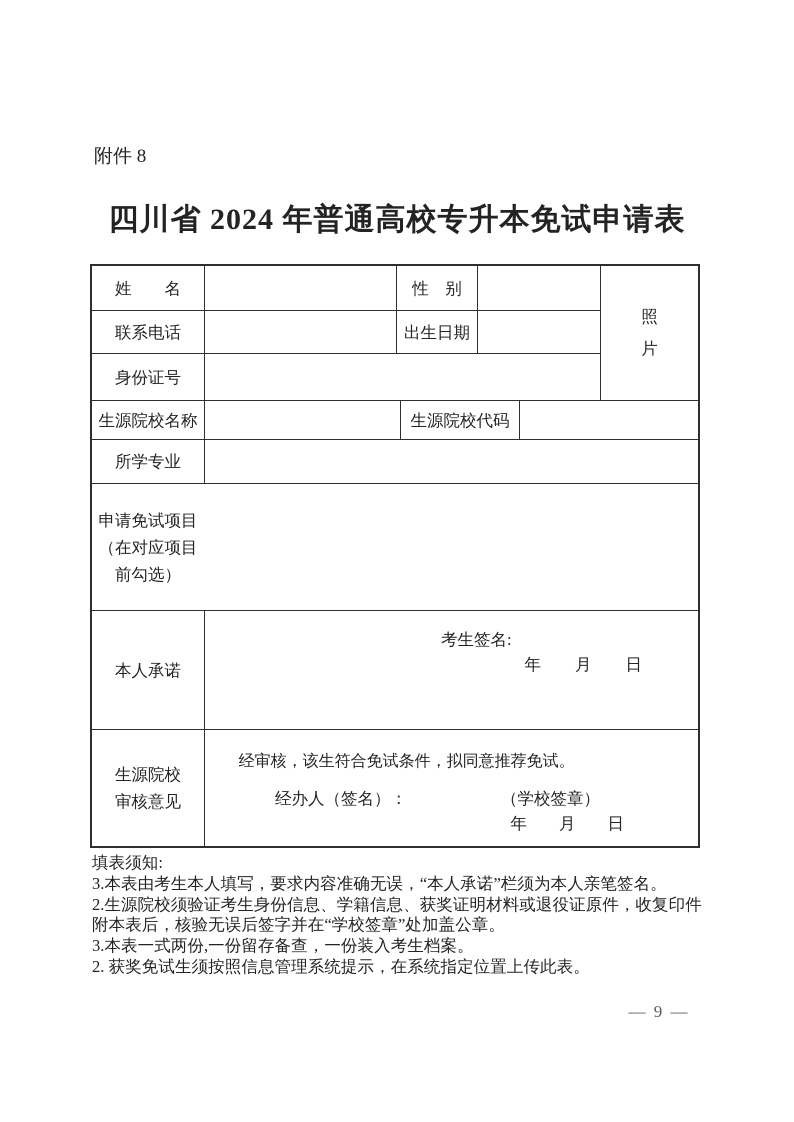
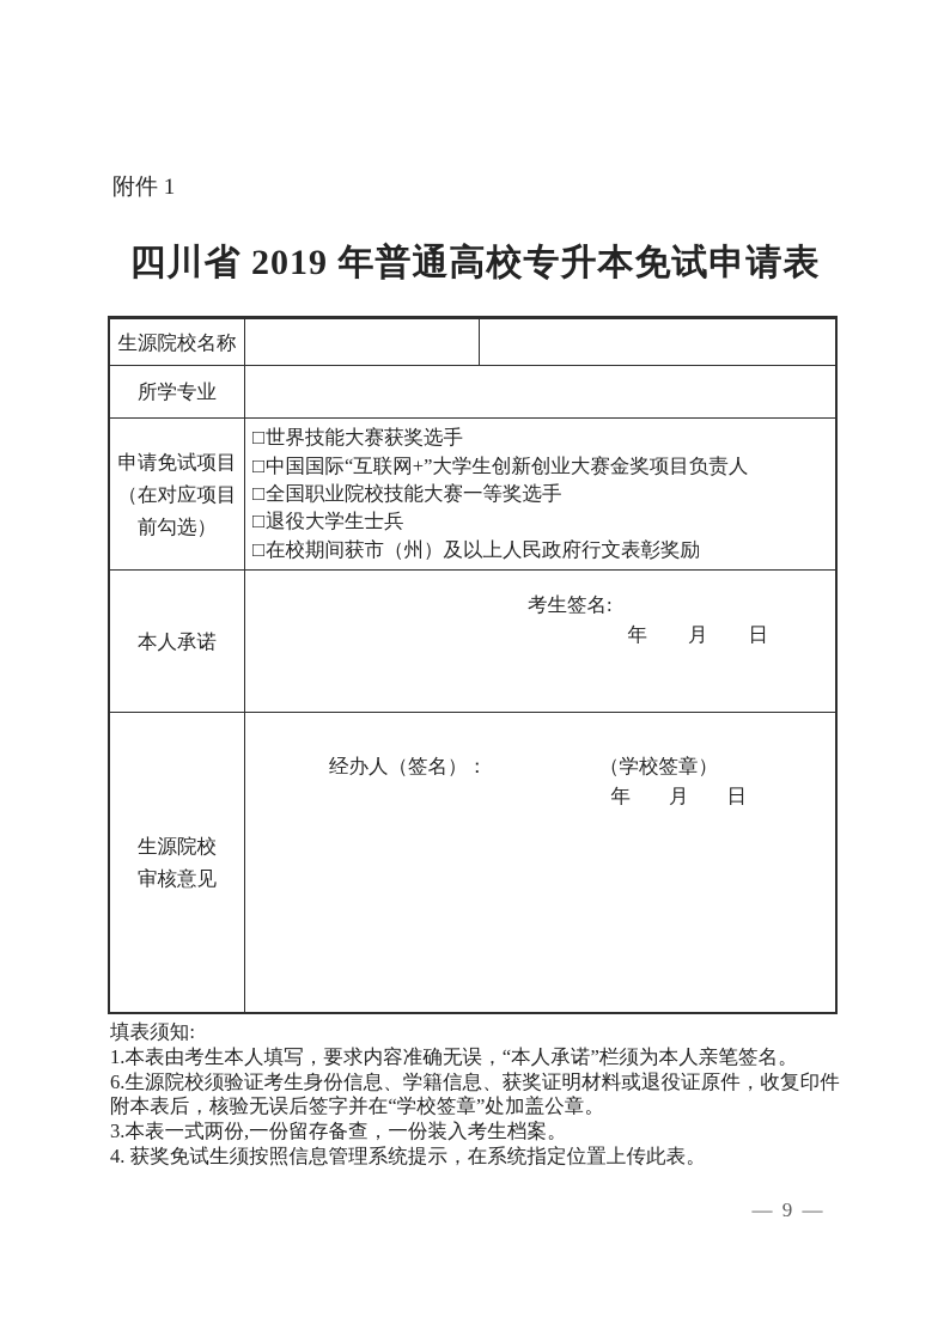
- 附件 8
+ 附件 1
- 四川省 2024 年普通高校专升本免试申请表
+ 四川省 2019 年普通高校专升本免试申请表
- 姓 名
- 性 别
- 联系电话
- 出生日期
- 身份证号
- 照
- 片
  生源院校名称
- 生源院校代码
  所学专业
  申请免试项目
  （在对应项目
  前勾选）
+ □世界技能大赛获奖选手
+ □中国国际“互联网+”大学生创新创业大赛金奖项目负责人
+ □全国职业院校技能大赛一等奖选手
+ □退役大学生士兵
+ □在校期间获市（州）及以上人民政府行文表彰奖励
  本人承诺
  考生签名:
  年
  月
  日
  生源院校
  审核意见
- 经审核，该生符合免试条件，拟同意推荐免试。
  经办人（签名）：
  （学校签章）
  年
  月
  日
  填表须知:
- 3.本表由考生本人填写，要求内容准确无误，“本人承诺”栏须为本人亲笔签名。
+ 1.本表由考生本人填写，要求内容准确无误，“本人承诺”栏须为本人亲笔签名。
- 2.生源院校须验证考生身份信息、学籍信息、获奖证明材料或退役证原件，收复印件
+ 6.生源院校须验证考生身份信息、学籍信息、获奖证明材料或退役证原件，收复印件
  附本表后，核验无误后签字并在“学校签章”处加盖公章。
  3.本表一式两份,一份留存备查，一份装入考生档案。
- 2. 获奖免试生须按照信息管理系统提示，在系统指定位置上传此表。
+ 4. 获奖免试生须按照信息管理系统提示，在系统指定位置上传此表。
  — 9 —
